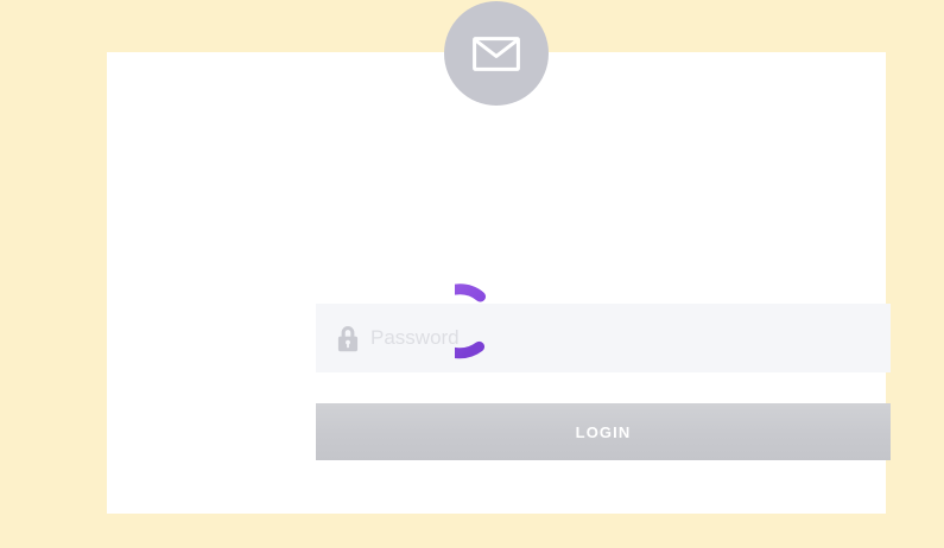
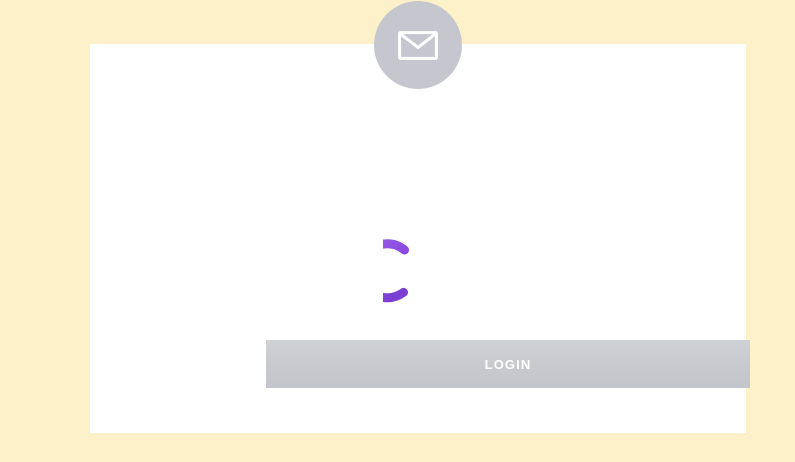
- Password
  LOGIN
